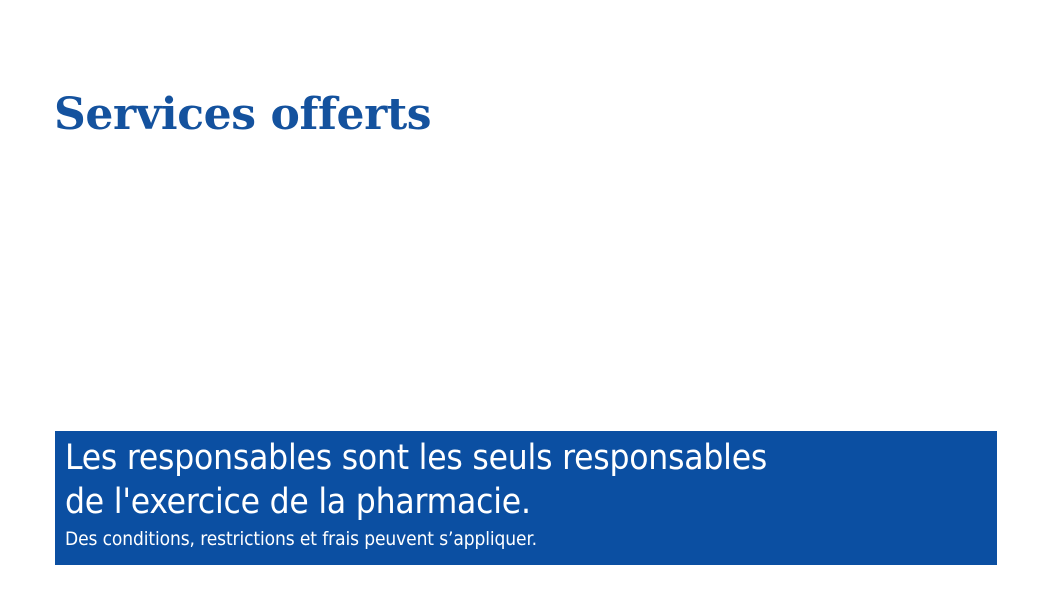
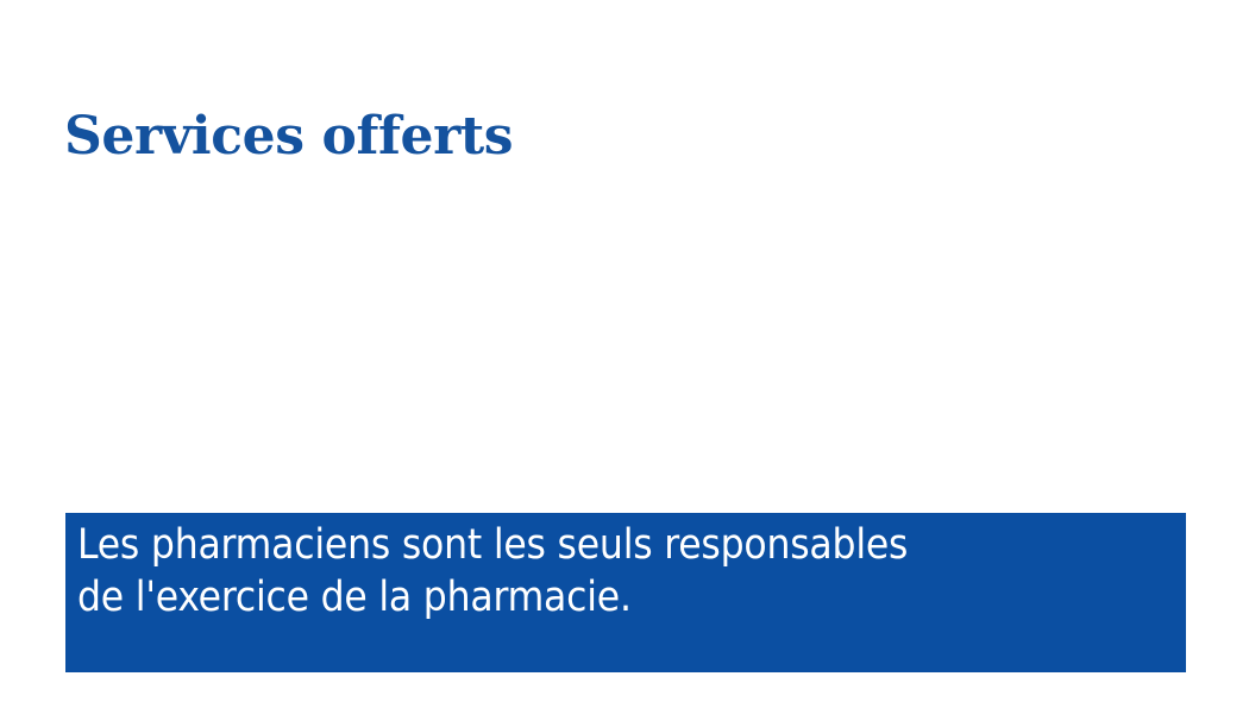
  Services offerts
- Les responsables sont les seuls responsables
+ Les pharmaciens sont les seuls responsables
  de l'exercice de la pharmacie.
- Des conditions, restrictions et frais peuvent s’appliquer.
